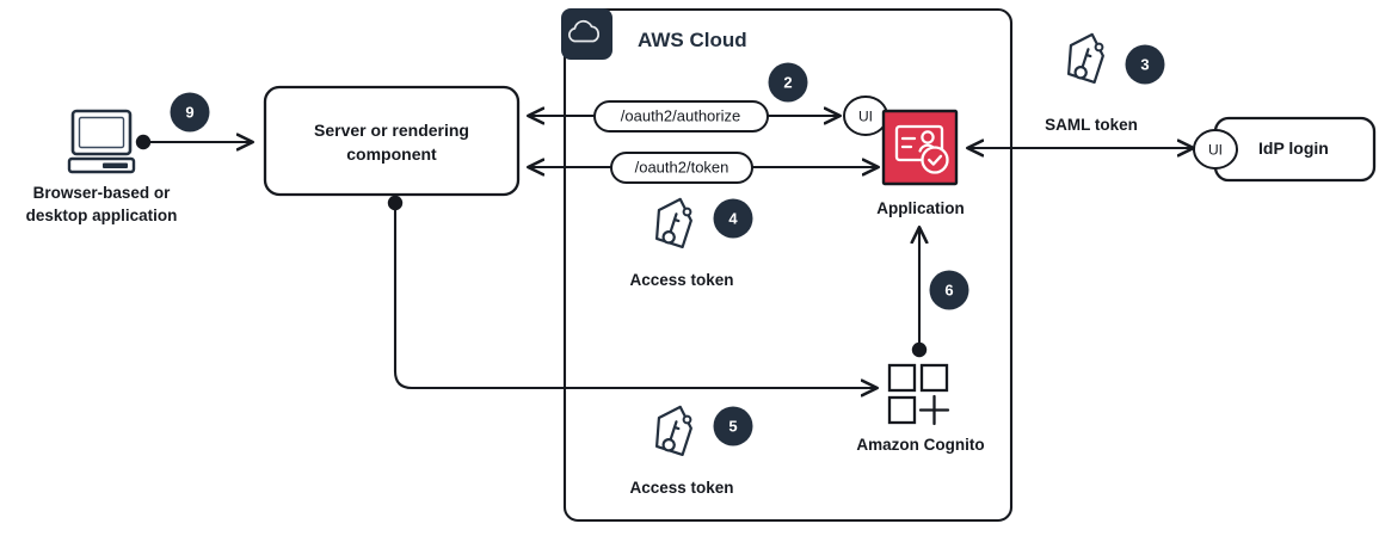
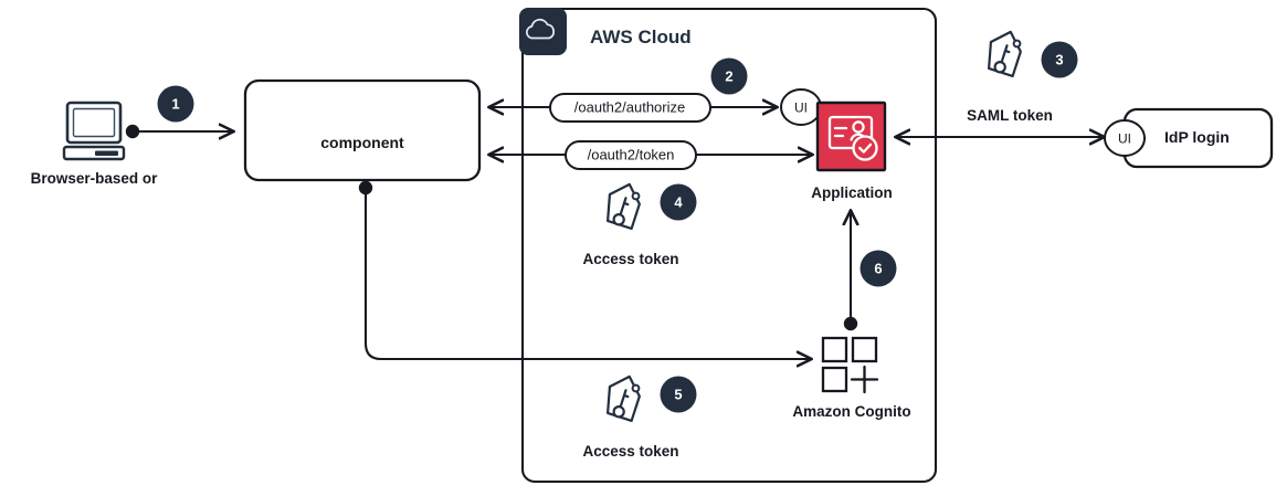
  AWS Cloud
  Browser-based or
- desktop application
- Server or rendering
  component
  /oauth2/authorize
  /oauth2/token
  UI
  UI
  Application
  IdP login
  Amazon Cognito
  SAML token
  Access token
  Access token
- 9
+ 1
  2
  3
  4
  5
  6
